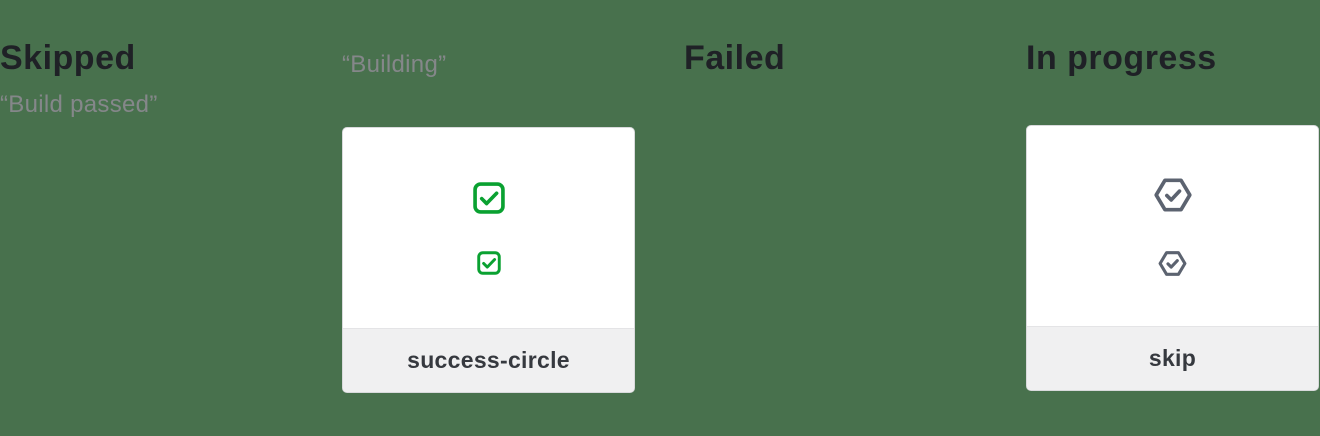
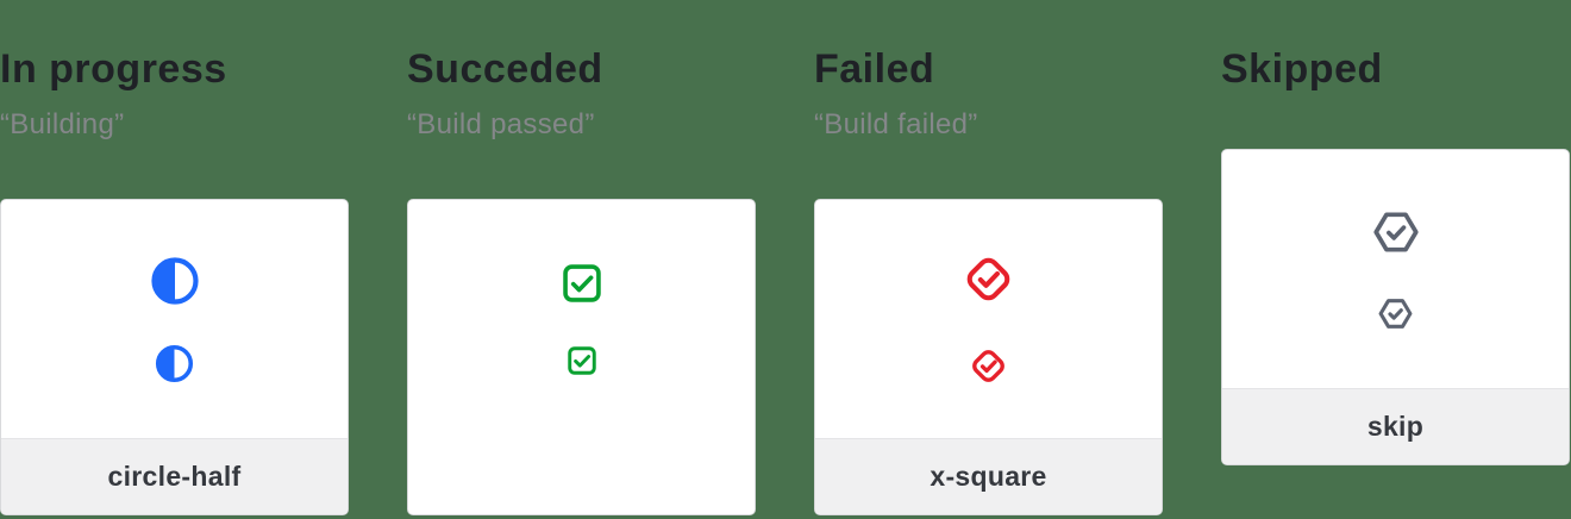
- Skipped
+ In progress
- “Build passed”
+ “Building”
+ circle-half
+ Succeded
- “Building”
+ “Build passed”
- success-circle
  Failed
+ “Build failed”
+ x-square
- In progress
+ Skipped
  skip
